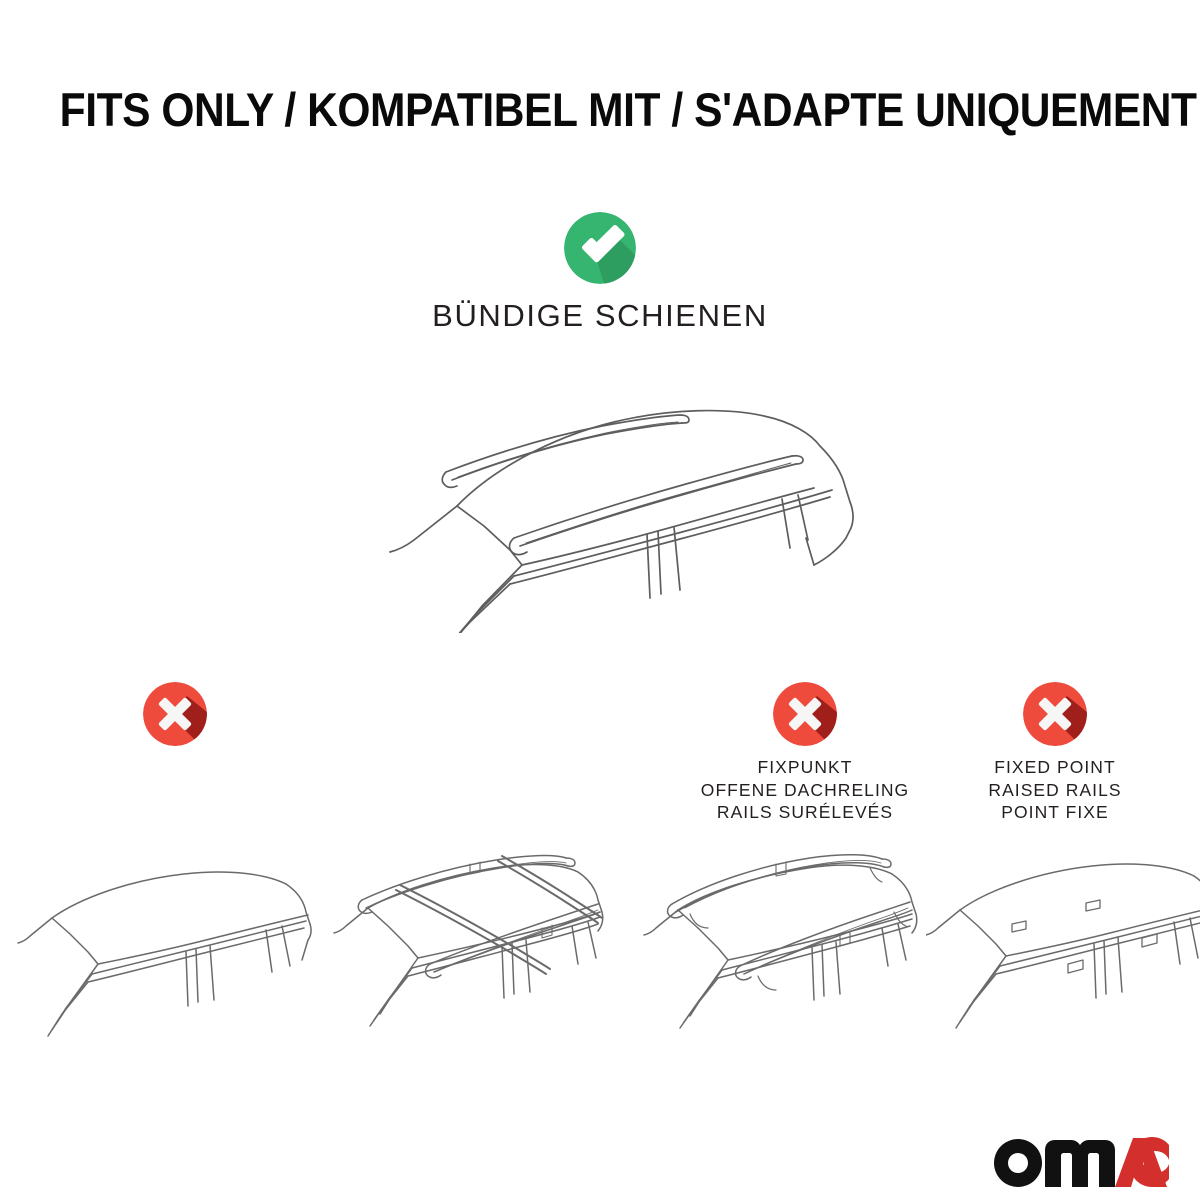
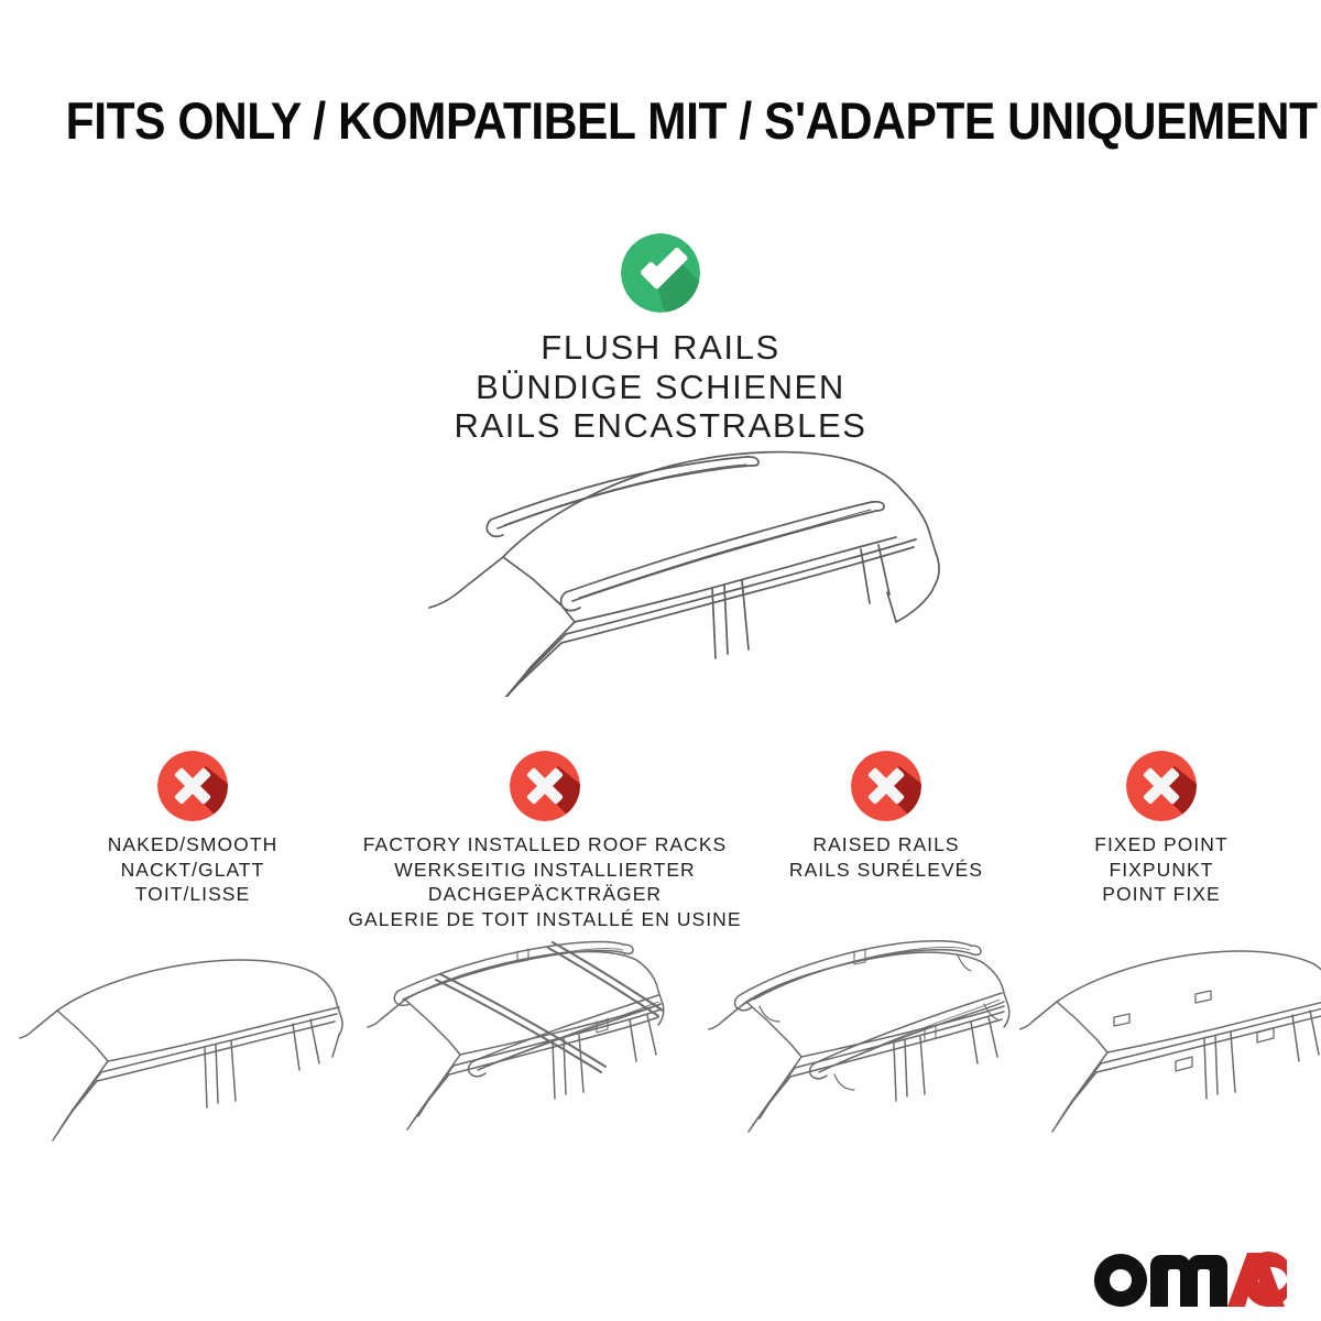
  FITS ONLY / KOMPATIBEL MIT / S'ADAPTE UNIQUEMENT
+ FLUSH RAILS
  BÜNDIGE SCHIENEN
+ RAILS ENCASTRABLES
+ NAKED/SMOOTH
+ NACKT/GLATT
+ TOIT/LISSE
+ FACTORY INSTALLED ROOF RACKS
+ WERKSEITIG INSTALLIERTER
+ DACHGEPÄCKTRÄGER
+ GALERIE DE TOIT INSTALLÉ EN USINE
- FIXPUNKT
+ RAISED RAILS
- OFFENE DACHRELING
  RAILS SURÉLEVÉS
  FIXED POINT
- RAISED RAILS
+ FIXPUNKT
  POINT FIXE
